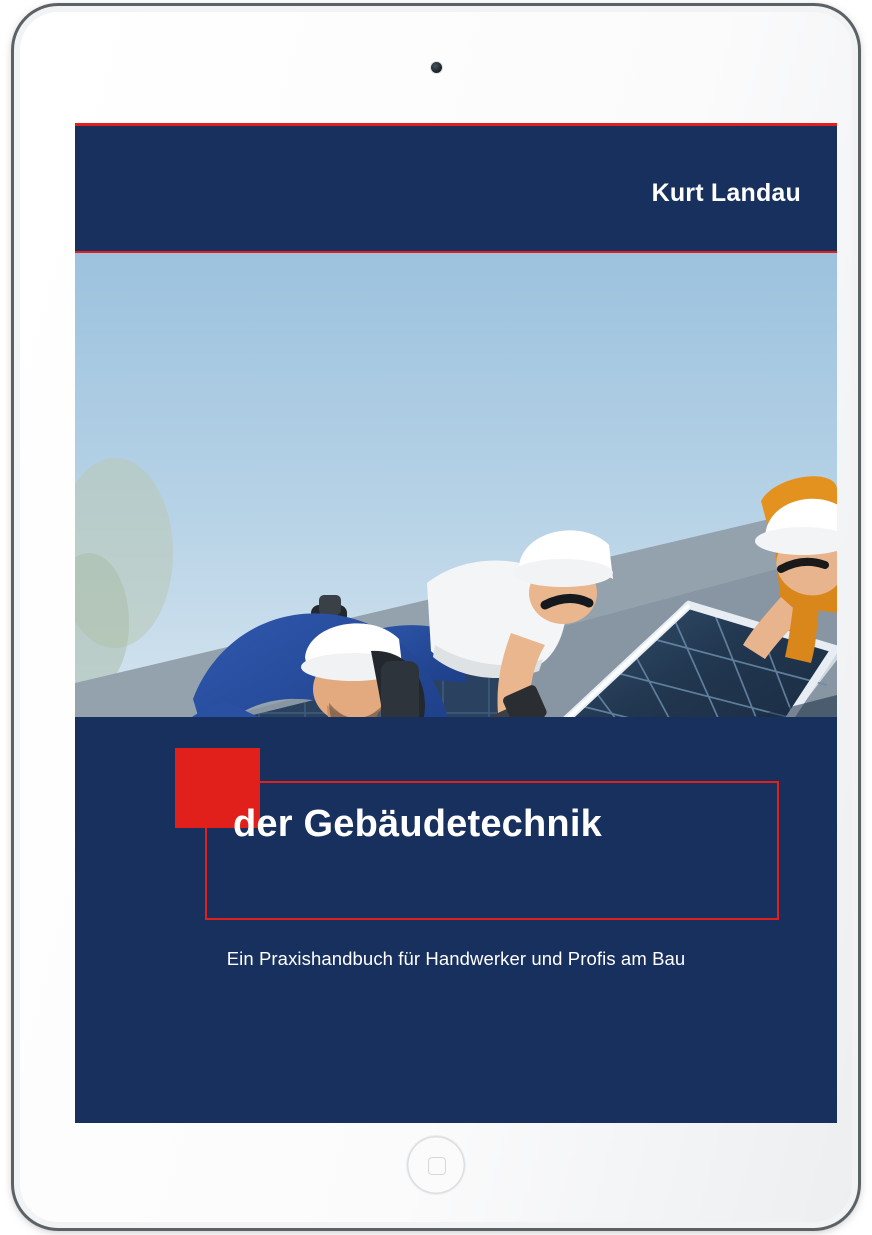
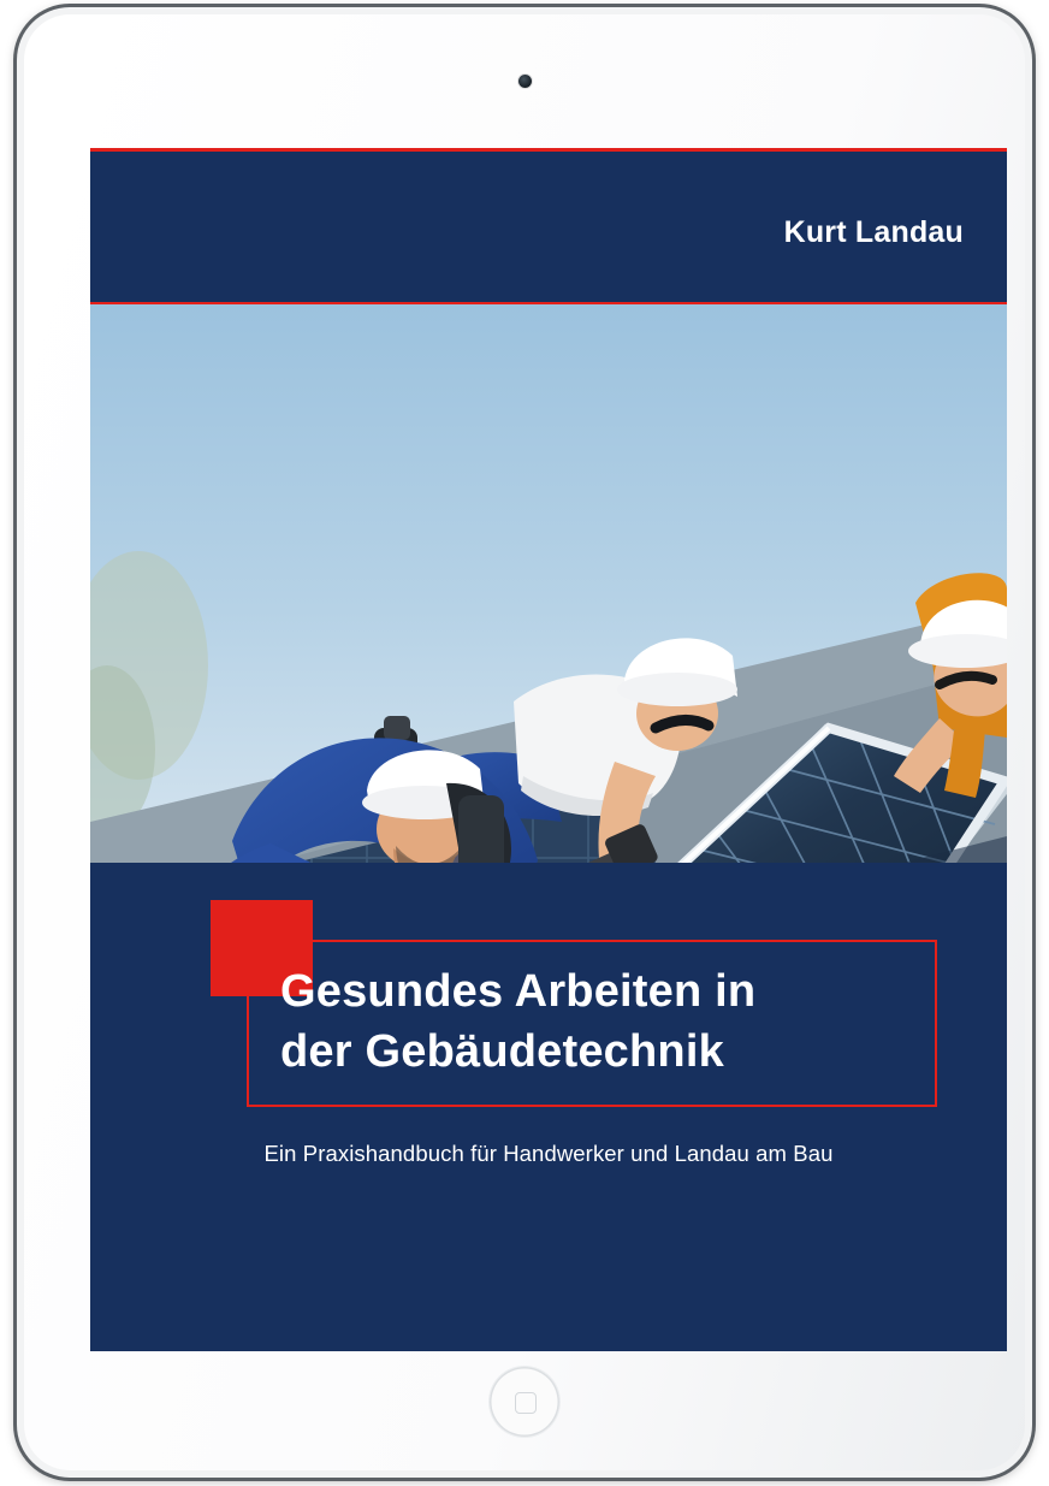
  Kurt Landau
+ Gesundes Arbeiten in
  der Gebäudetechnik
- Ein Praxishandbuch für Handwerker und Profis am Bau
+ Ein Praxishandbuch für Handwerker und Landau am Bau
